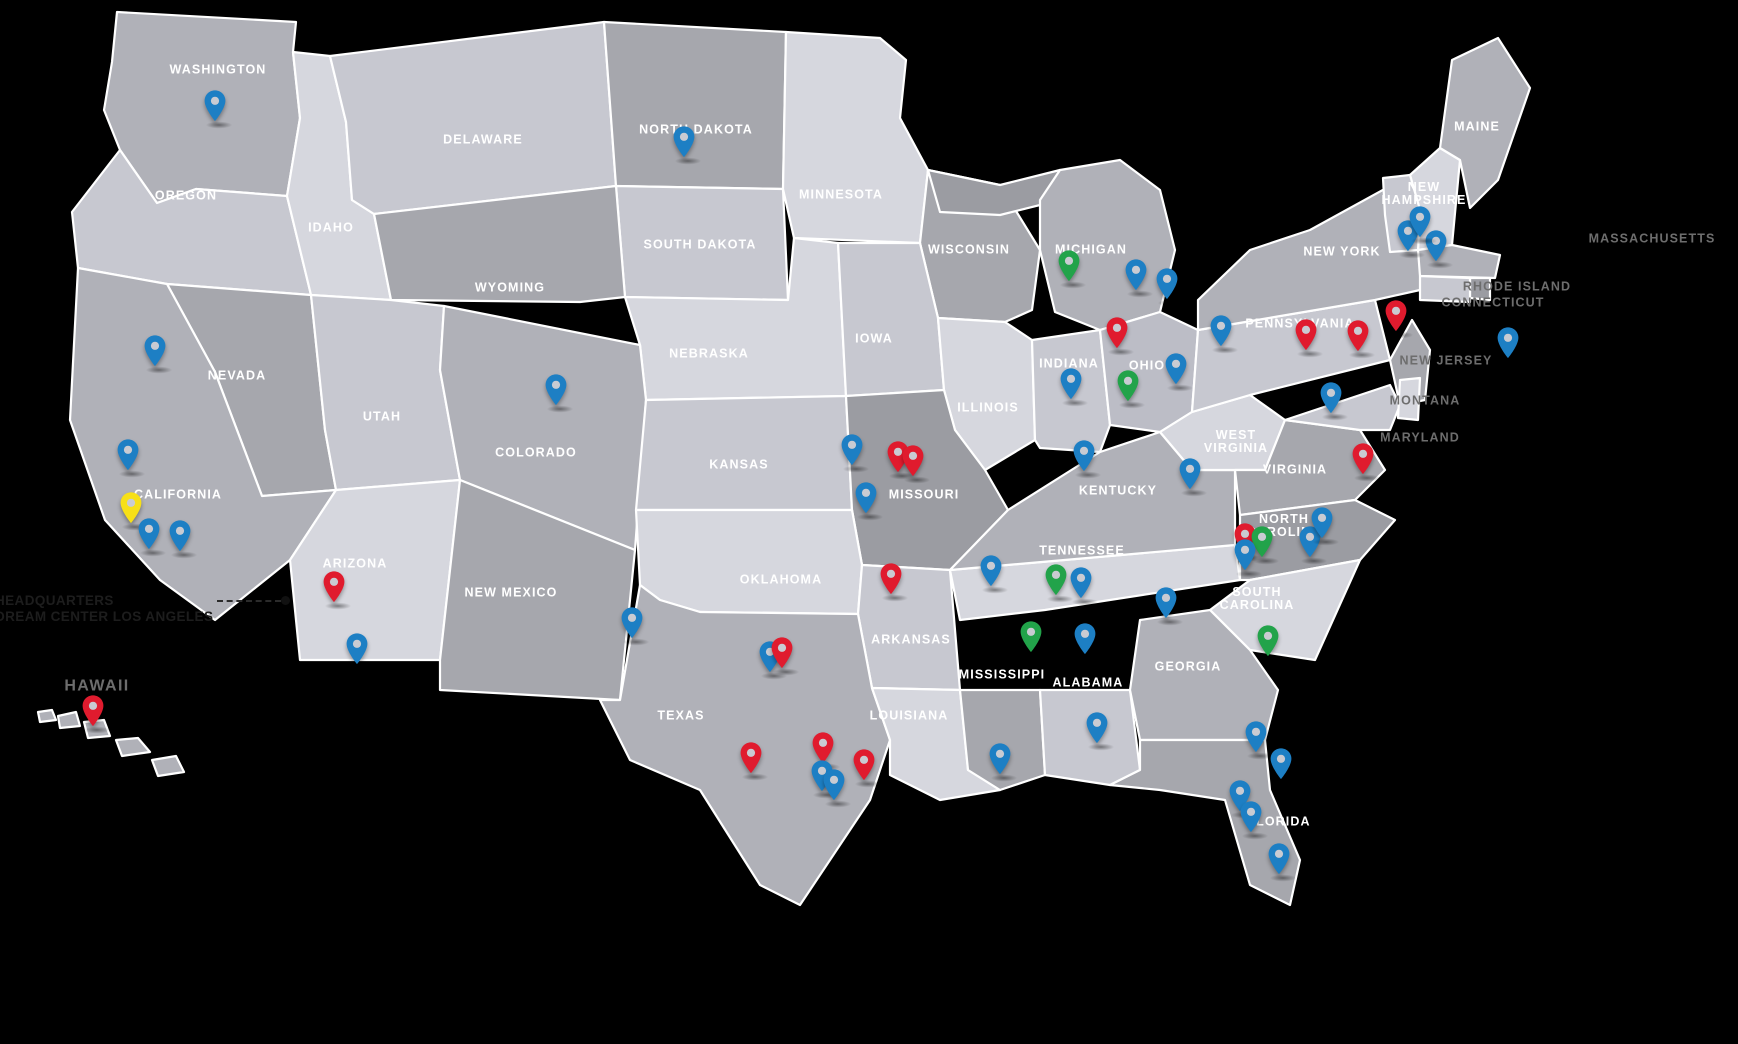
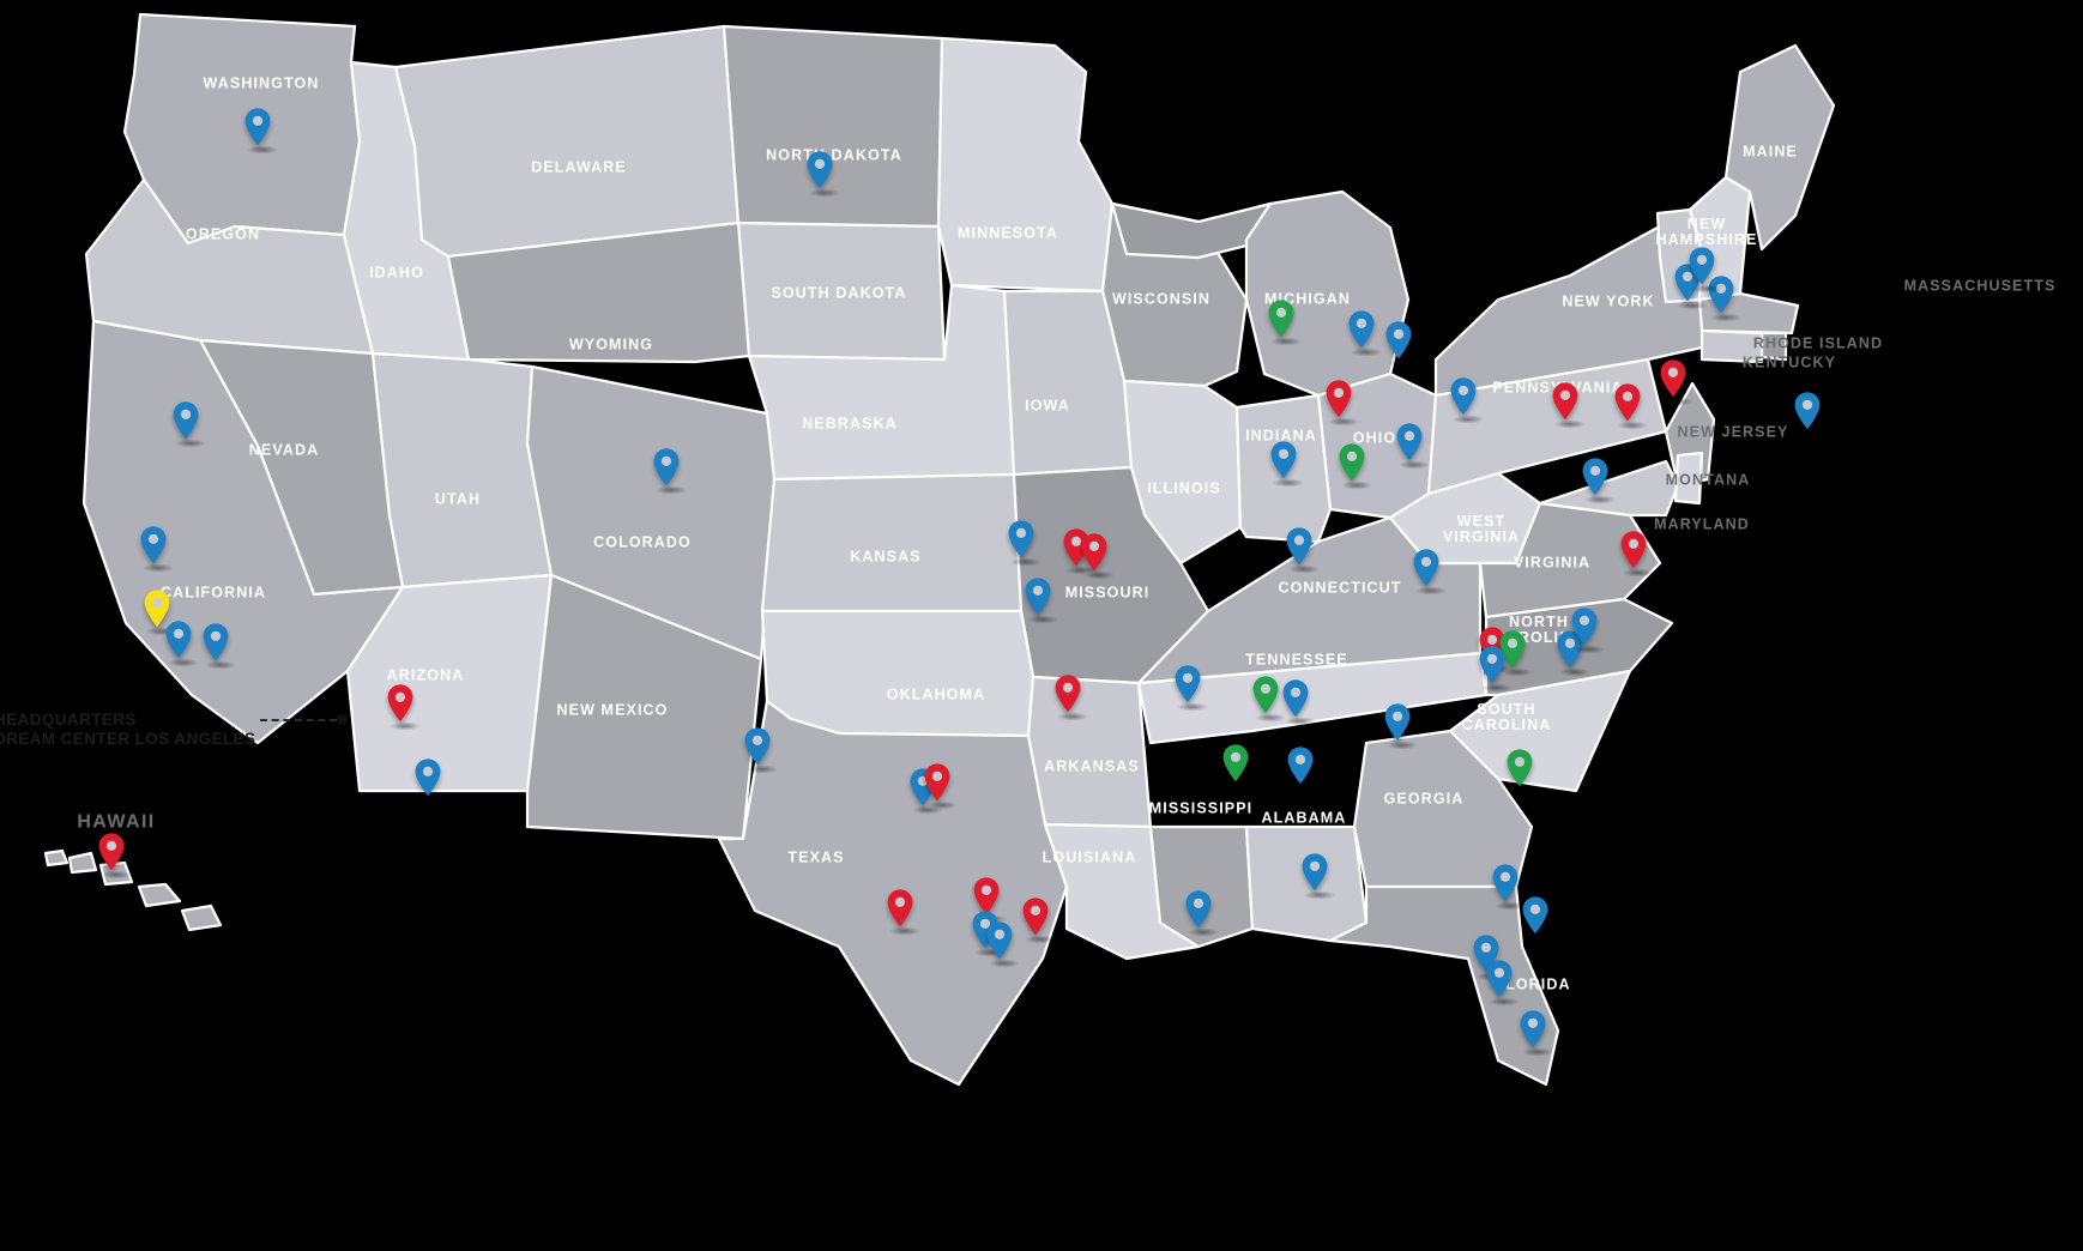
  WASHINGTON
  OREGON
  IDAHO
  DELAWARE
  NORT DAKOTA
  SOUTH DAKOTA
  MINNESOTA
  WISCONSIN
  MICHIGAN
  WYOMING
  NEVADA
  UTAH
  COLORADO
  NEBRASKA
  IOWA
  ILLINOIS
  INDIANA
  OHIO
  PENNSVANIA
  NEW YORK
  MAINE
  NEW
  HAMPSHIRE
  MASSACHUSETTS
  RHODE ISLAND
- CONNECTICUT
+ KENTUCKY
  NEW JERSEY
  MONTANA
  MARYLAND
  WEST
  VIRGINIA
  VIRGINIA
- KENTUCKY
+ CONNECTICUT
  NORTH
  SOUTH
  CAROLINA
  TENNESSEE
  KANSAS
  MISSOURI
  OKLAHOMA
  ARKANSAS
  MISSISSIPPI
  ALABAMA
  GEORGIA
  LOUISIANA
  TEXAS
  NEW MEXICO
  ARIZONA
  CALIFORNIA
  LORIDA
  HAWAII
  HEADQUARTERS
  DREAM CENTER LOS ANGELES
